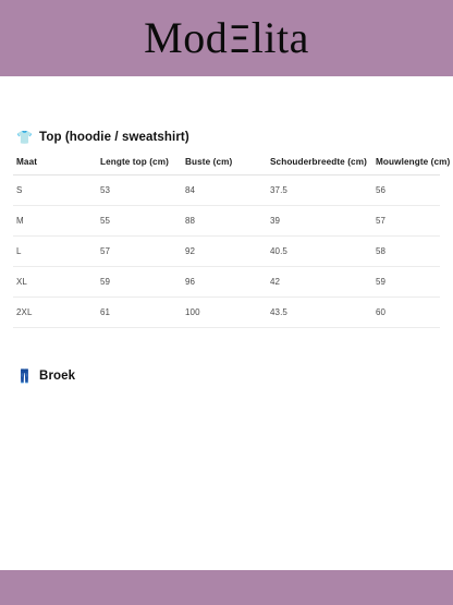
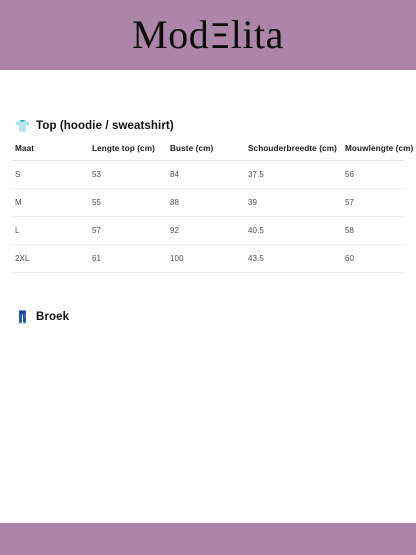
  Mod
  Ξ
  lita
  👕
  Top (hoodie / sweatshirt)
  Maat	Lengte top (cm)	Buste (cm)	Schouderbreedte (cm)	Mouwlengte (cm)
  S	53	84	37.5	56
  M	55	88	39	57
  L	57	92	40.5	58
- XL	59	96	42	59
  2XL	61	100	43.5	60
  👖
  Broek
